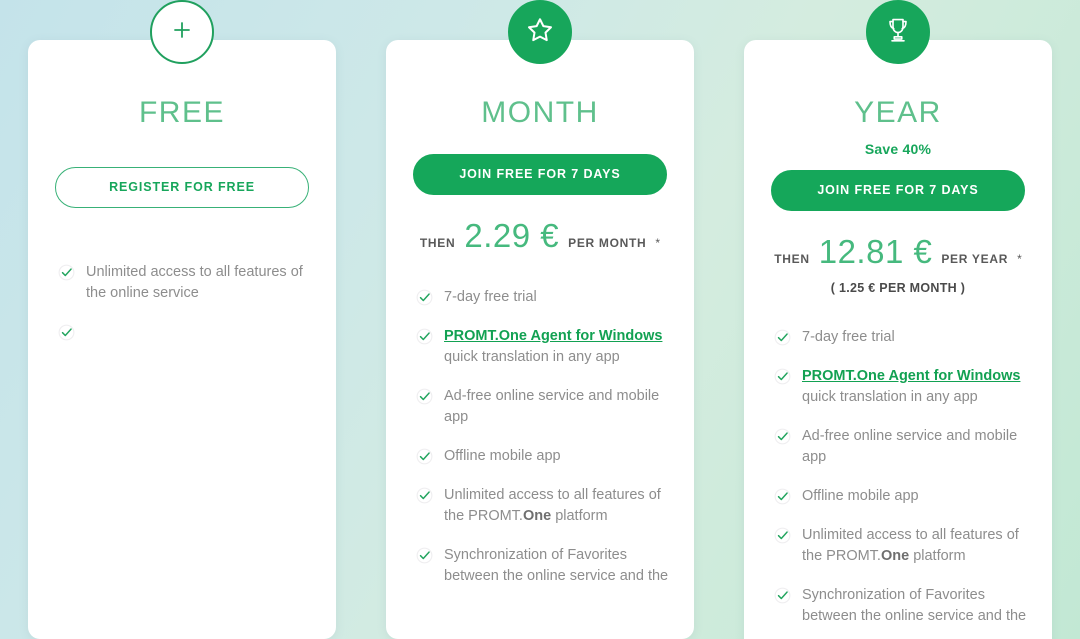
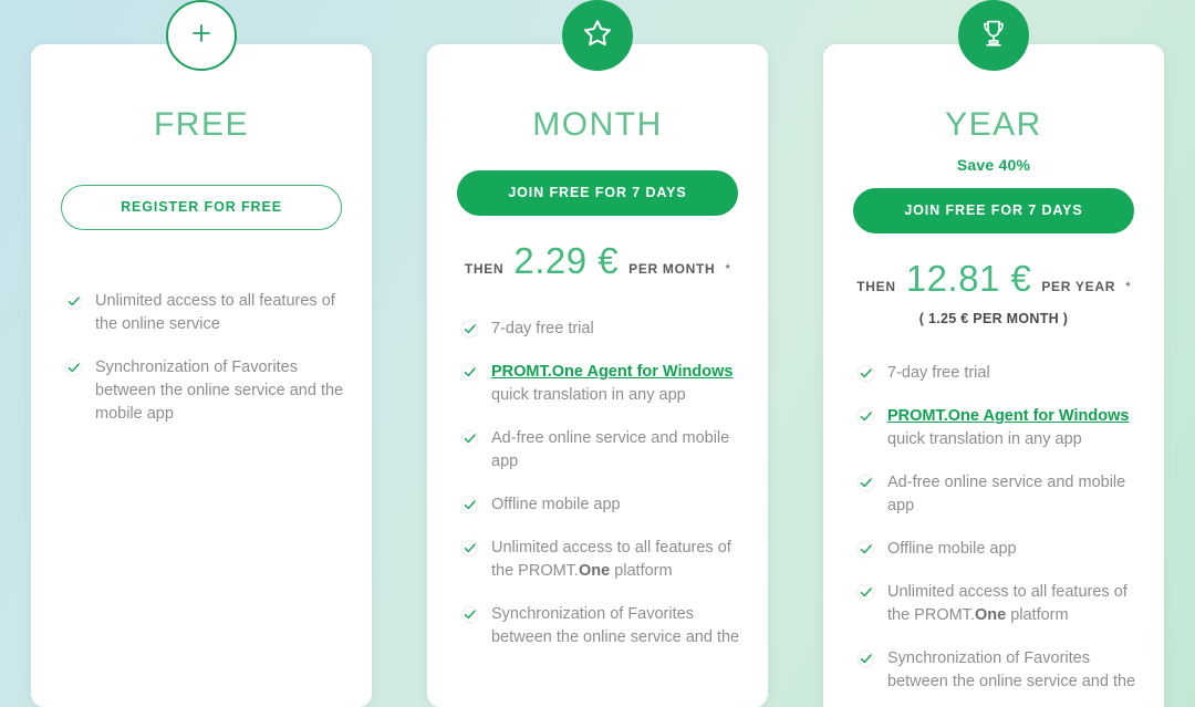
  FREE
  REGISTER FOR FREE
  Unlimited access to all features of the online service
+ Synchronization of Favorites between the online service and the mobile app
  MONTH
  JOIN FREE FOR 7 DAYS
  THEN
  2.29 €
  PER MONTH
  *
  7-day free trial
  PROMT.One Agent for Windows
  quick translation in any app
  Ad-free online service and mobile app
  Offline mobile app
  Unlimited access to all features of the PROMT.One platform
  Synchronization of Favorites between the online service and the
  YEAR
  Save 40%
  JOIN FREE FOR 7 DAYS
  THEN
  12.81 €
  PER YEAR
  *
  ( 1.25 € PER MONTH )
  7-day free trial
  PROMT.One Agent for Windows
  quick translation in any app
  Ad-free online service and mobile app
  Offline mobile app
  Unlimited access to all features of the PROMT.One platform
  Synchronization of Favorites between the online service and the
